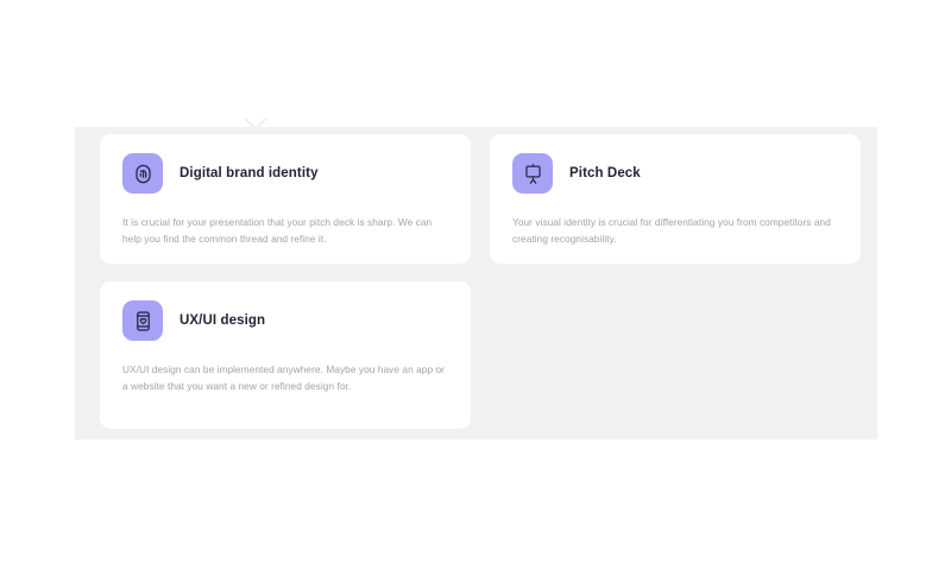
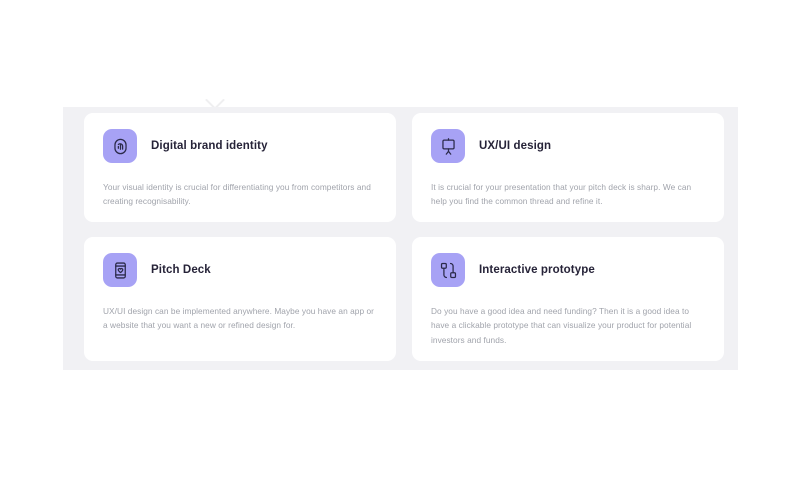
  Digital brand identity
- It is crucial for your presentation that your pitch deck is sharp. We can help you find the common thread and refine it.
+ Your visual identity is crucial for differentiating you from competitors and creating recognisability.
- Pitch Deck
+ UX/UI design
- Your visual identity is crucial for differentiating you from competitors and creating recognisability.
+ It is crucial for your presentation that your pitch deck is sharp. We can help you find the common thread and refine it.
- UX/UI design
+ Pitch Deck
  UX/UI design can be implemented anywhere. Maybe you have an app or a website that you want a new or refined design for.
+ Interactive prototype
+ Do you have a good idea and need funding? Then it is a good idea to have a clickable prototype that can visualize your product for potential investors and funds.
